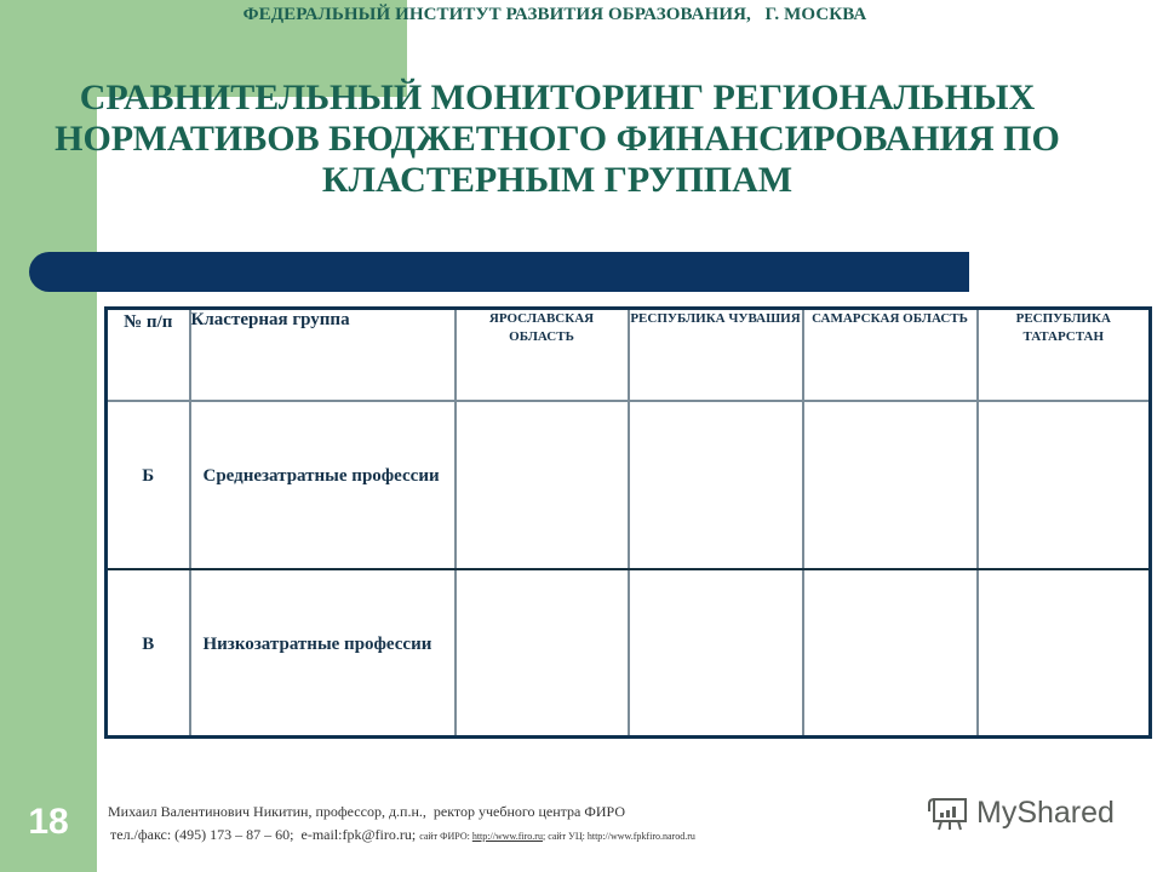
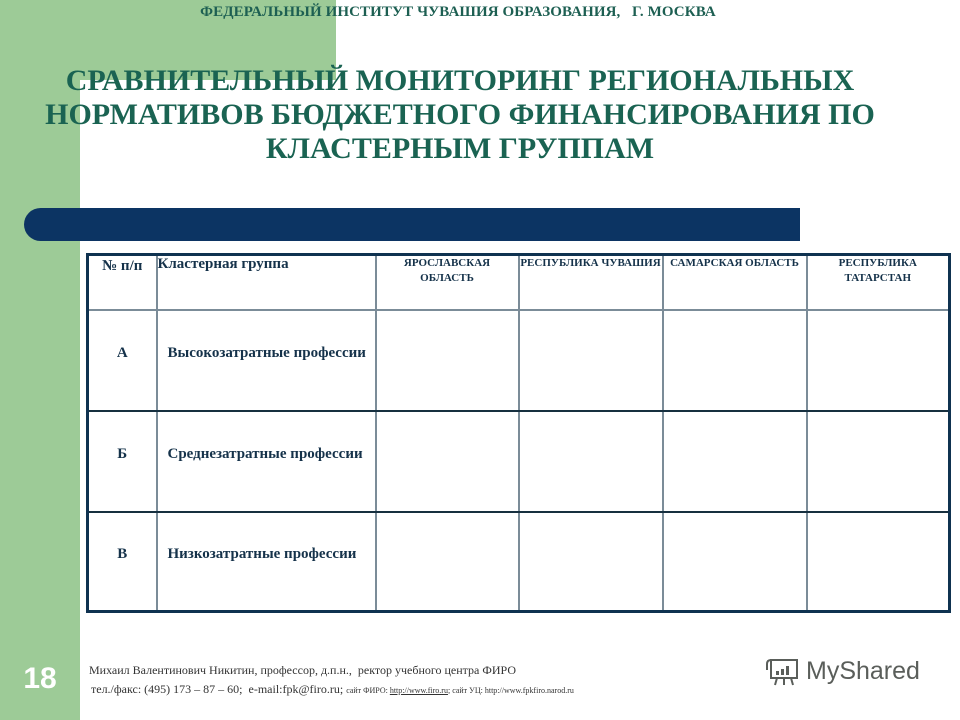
- ФЕДЕРАЛЬНЫЙ ИНСТИТУТ РАЗВИТИЯ ОБРАЗОВАНИЯ, Г. МОСКВА
+ ФЕДЕРАЛЬНЫЙ ИНСТИТУТ ЧУВАШИЯ ОБРАЗОВАНИЯ, Г. МОСКВА
  СРАВНИТЕЛЬНЫЙ МОНИТОРИНГ РЕГИОНАЛЬНЫХ НОРМАТИВОВ БЮДЖЕТНОГО ФИНАНСИРОВАНИЯ ПО КЛАСТЕРНЫМ ГРУППАМ
  № п/п	Кластерная группа	ЯРОСЛАВСКАЯ ОБЛАСТЬ	РЕСПУБЛИКА ЧУВАШИЯ	САМАРСКАЯ ОБЛАСТЬ	РЕСПУБЛИКА ТАТАРСТАН
+ А	Высокозатратные профессии
  Б	Среднезатратные профессии
  В	Низкозатратные профессии
  18
  Михаил Валентинович Никитин, профессор, д.п.н., ректор учебного центра ФИРО
  тел./факс: (495) 173 – 87 – 60; e-mail:fpk@firo.ru; сайт ФИРО: http://www.firo.ru; сайт УЦ: http://www.fpkfiro.narod.ru
  MyShared
